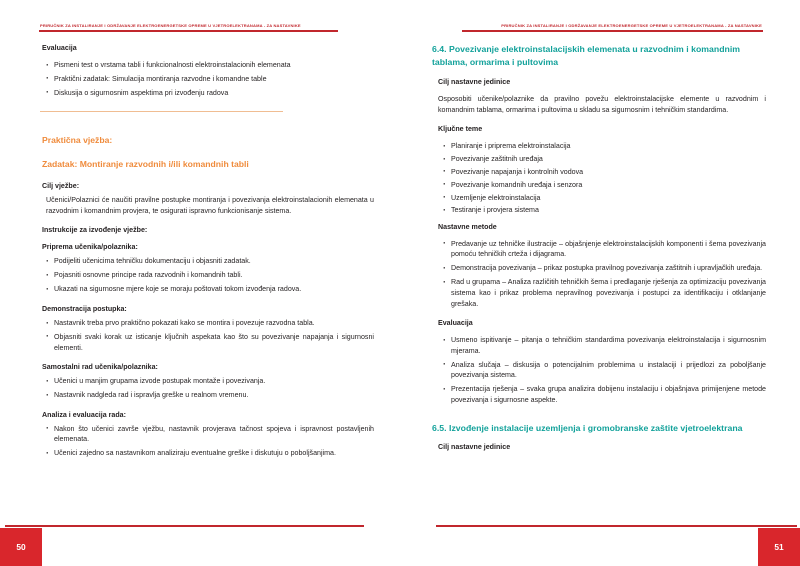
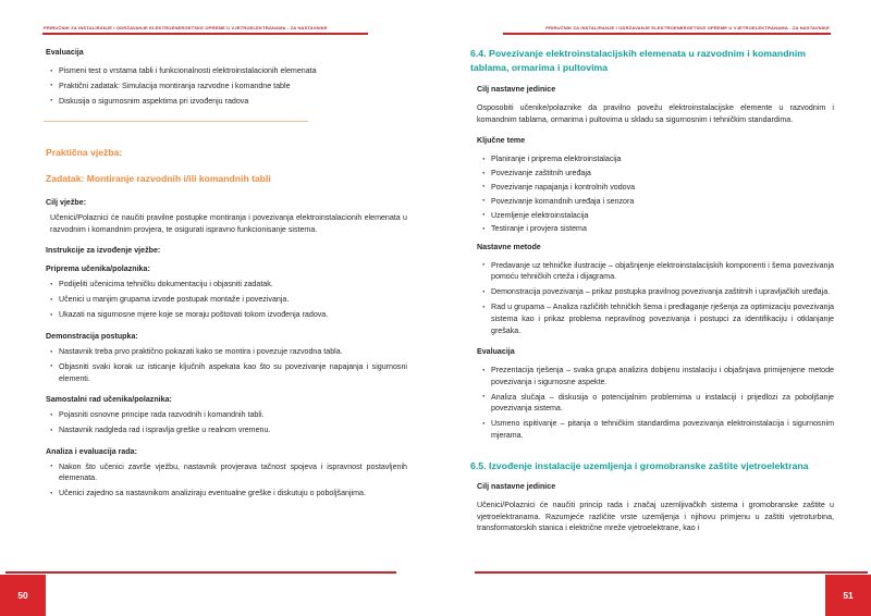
  Evaluacija
  Pismeni test o vrstama tabli i funkcionalnosti elektroinstalacionih elemenata
  Praktični zadatak: Simulacija montiranja razvodne i komandne table
  Diskusija o sigurnosnim aspektima pri izvođenju radova
  Praktična vježba:
  Zadatak: Montiranje razvodnih i/ili komandnih tabli
  Cilj vježbe:
  Učenici/Polaznici će naučiti pravilne postupke montiranja i povezivanja elektroinstalacionih elemenata u razvodnim i komandnim provjera, te osigurati ispravno funkcionisanje sistema.
  Instrukcije za izvođenje vježbe:
  Priprema učenika/polaznika:
  Podijeliti učenicima tehničku dokumentaciju i objasniti zadatak.
- Pojasniti osnovne principe rada razvodnih i komandnih tabli.
+ Učenici u manjim grupama izvode postupak montaže i povezivanja.
  Ukazati na sigurnosne mjere koje se moraju poštovati tokom izvođenja radova.
  Demonstracija postupka:
  Nastavnik treba prvo praktično pokazati kako se montira i povezuje razvodna tabla.
  Objasniti svaki korak uz isticanje ključnih aspekata kao što su povezivanje napajanja i sigurnosni elementi.
  Samostalni rad učenika/polaznika:
- Učenici u manjim grupama izvode postupak montaže i povezivanja.
+ Pojasniti osnovne principe rada razvodnih i komandnih tabli.
  Nastavnik nadgleda rad i ispravlja greške u realnom vremenu.
  Analiza i evaluacija rada:
  Nakon što učenici završe vježbu, nastavnik provjerava tačnost spojeva i ispravnost postavljenih elemenata.
  Učenici zajedno sa nastavnikom analiziraju eventualne greške i diskutuju o poboljšanjima.
  50
  6.4. Povezivanje elektroinstalacijskih elemenata u razvodnim i komandnim tablama, ormarima i pultovima
  Cilj nastavne jedinice
  Osposobiti učenike/polaznike da pravilno povežu elektroinstalacijske elemente u razvodnim i komandnim tablama, ormarima i pultovima u skladu sa sigurnosnim i tehničkim standardima.
  Ključne teme
  Planiranje i priprema elektroinstalacija
  Povezivanje zaštitnih uređaja
  Povezivanje napajanja i kontrolnih vodova
  Povezivanje komandnih uređaja i senzora
  Uzemljenje elektroinstalacija
  Testiranje i provjera sistema
  Nastavne metode
  Predavanje uz tehničke ilustracije – objašnjenje elektroinstalacijskih komponenti i šema povezivanja pomoću tehničkih crteža i dijagrama.
  Demonstracija povezivanja – prikaz postupka pravilnog povezivanja zaštitnih i upravljačkih uređaja.
  Rad u grupama – Analiza različitih tehničkih šema i predlaganje rješenja za optimizaciju povezivanja sistema kao i prikaz problema nepravilnog povezivanja i postupci za identifikaciju i otklanjanje grešaka.
  Evaluacija
- Usmeno ispitivanje – pitanja o tehničkim standardima povezivanja elektroinstalacija i sigurnosnim mjerama.
+ Prezentacija rješenja – svaka grupa analizira dobijenu instalaciju i objašnjava primijenjene metode povezivanja i sigurnosne aspekte.
  Analiza slučaja – diskusija o potencijalnim problemima u instalaciji i prijedlozi za poboljšanje povezivanja sistema.
- Prezentacija rješenja – svaka grupa analizira dobijenu instalaciju i objašnjava primijenjene metode povezivanja i sigurnosne aspekte.
+ Usmeno ispitivanje – pitanja o tehničkim standardima povezivanja elektroinstalacija i sigurnosnim mjerama.
  6.5. Izvođenje instalacije uzemljenja i gromobranske zaštite vjetroelektrana
  Cilj nastavne jedinice
+ Učenici/Polaznici će naučiti princip rada i značaj uzemljivačkih sistema i gromobranske zaštite u vjetroelektranama. Razumjeće različite vrste uzemljenja i njihovu primjenu u zaštiti vjetroturbina, transformatorskih stanica i električne mreže vjetroelektrane, kao i
  51
